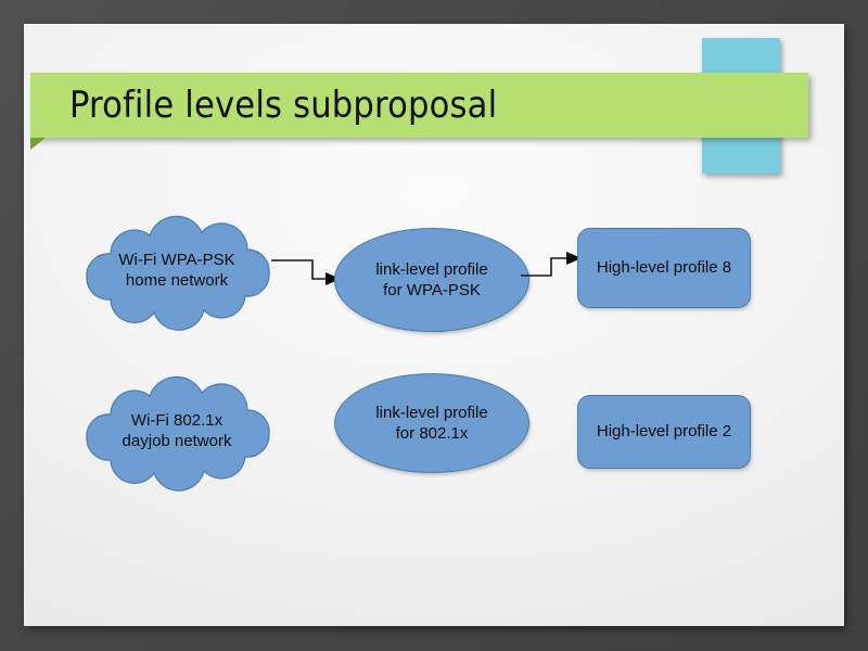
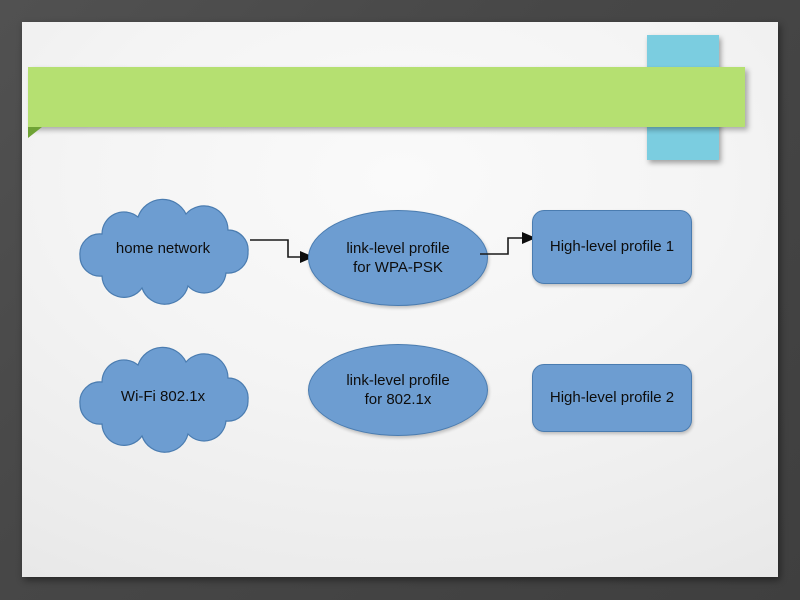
- Profile levels subproposal
- Wi-Fi WPA-PSK
  home network
  link-level profile
  for WPA-PSK
- High-level profile 8
+ High-level profile 1
  Wi-Fi 802.1x
- dayjob network
  link-level profile
  for 802.1x
  High-level profile 2
